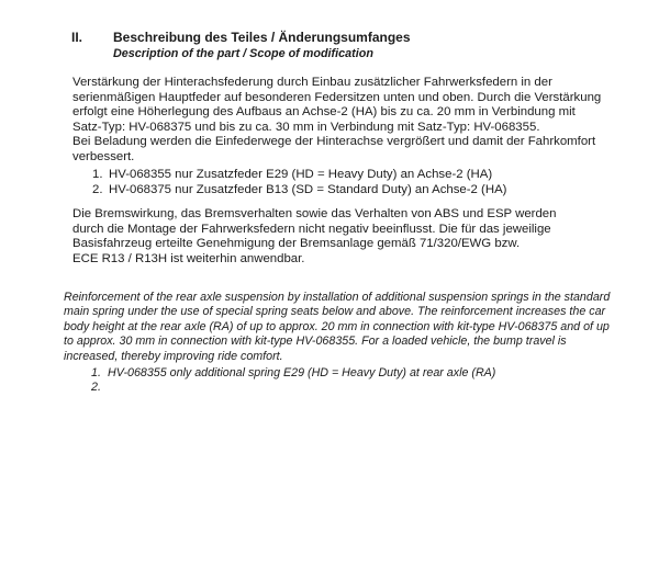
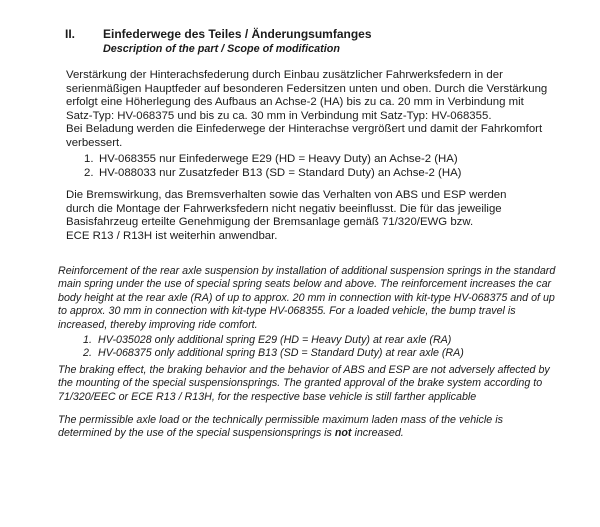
  II.
- Beschreibung des Teiles / Änderungsumfanges
+ Einfederwege des Teiles / Änderungsumfanges
  Description of the part / Scope of modification
  Verstärkung der Hinterachsfederung durch Einbau zusätzlicher Fahrwerksfedern in der
  serienmäßigen Hauptfeder auf besonderen Federsitzen unten und oben. Durch die Verstärkung
  erfolgt eine Höherlegung des Aufbaus an Achse-2 (HA) bis zu ca. 20 mm in Verbindung mit
  Satz-Typ: HV-068375 und bis zu ca. 30 mm in Verbindung mit Satz-Typ: HV-068355.
  Bei Beladung werden die Einfederwege der Hinterachse vergrößert und damit der Fahrkomfort
  verbessert.
  1.
- HV-068355 nur Zusatzfeder E29 (HD = Heavy Duty) an Achse-2 (HA)
+ HV-068355 nur Einfederwege E29 (HD = Heavy Duty) an Achse-2 (HA)
  2.
- HV-068375 nur Zusatzfeder B13 (SD = Standard Duty) an Achse-2 (HA)
+ HV-088033 nur Zusatzfeder B13 (SD = Standard Duty) an Achse-2 (HA)
  Die Bremswirkung, das Bremsverhalten sowie das Verhalten von ABS und ESP werden
  durch die Montage der Fahrwerksfedern nicht negativ beeinflusst. Die für das jeweilige
  Basisfahrzeug erteilte Genehmigung der Bremsanlage gemäß 71/320/EWG bzw.
  ECE R13 / R13H ist weiterhin anwendbar.
  Reinforcement of the rear axle suspension by installation of additional suspension springs in the standard
  main spring under the use of special spring seats below and above. The reinforcement increases the car
  body height at the rear axle (RA) of up to approx. 20 mm in connection with kit-type HV-068375 and of up
  to approx. 30 mm in connection with kit-type HV-068355. For a loaded vehicle, the bump travel is
  increased, thereby improving ride comfort.
  1.
- HV-068355 only additional spring E29 (HD = Heavy Duty) at rear axle (RA)
+ HV-035028 only additional spring E29 (HD = Heavy Duty) at rear axle (RA)
  2.
+ HV-068375 only additional spring B13 (SD = Standard Duty) at rear axle (RA)
+ The braking effect, the braking behavior and the behavior of ABS and ESP are not adversely affected by
+ the mounting of the special suspensionsprings. The granted approval of the brake system according to
+ 71/320/EEC or ECE R13 / R13H, for the respective base vehicle is still farther applicable
+ The permissible axle load or the technically permissible maximum laden mass of the vehicle is
+ determined by the use of the special suspensionsprings is not increased.
